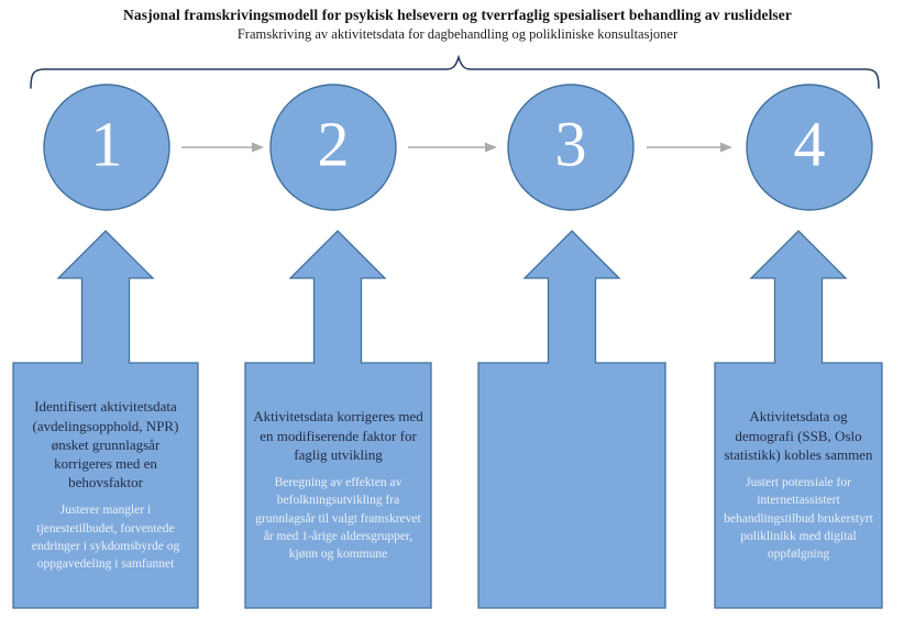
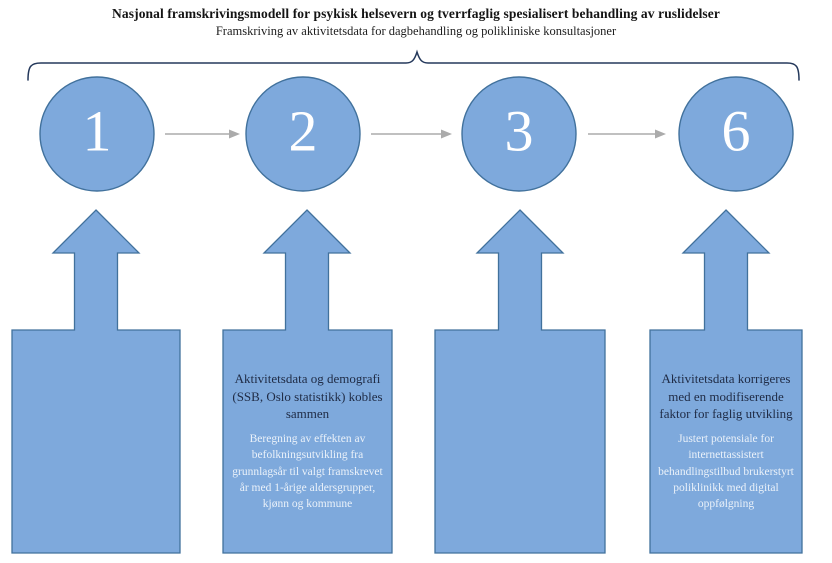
  Nasjonal framskrivingsmodell for psykisk helsevern og tverrfaglig spesialisert behandling av ruslidelser
  Framskriving av aktivitetsdata for dagbehandling og polikliniske konsultasjoner
  1
  2
  3
- 4
+ 6
- Identifisert aktivitetsdata (avdelingsopphold, NPR) ønsket grunnlagsår korrigeres med en behovsfaktor
- Justerer mangler i tjenestetilbudet, forventede endringer i sykdomsbyrde og oppgavedeling i samfunnet
- Aktivitetsdata korrigeres med en modifiserende faktor for faglig utvikling
+ Aktivitetsdata og demografi (SSB, Oslo statistikk) kobles sammen
  Beregning av effekten av befolkningsutvikling fra grunnlagsår til valgt framskrevet år med 1-årige aldersgrupper, kjønn og kommune
- Aktivitetsdata og demografi (SSB, Oslo statistikk) kobles sammen
+ Aktivitetsdata korrigeres med en modifiserende faktor for faglig utvikling
  Justert potensiale for internettassistert behandlingstilbud brukerstyrt poliklinikk med digital oppfølgning
